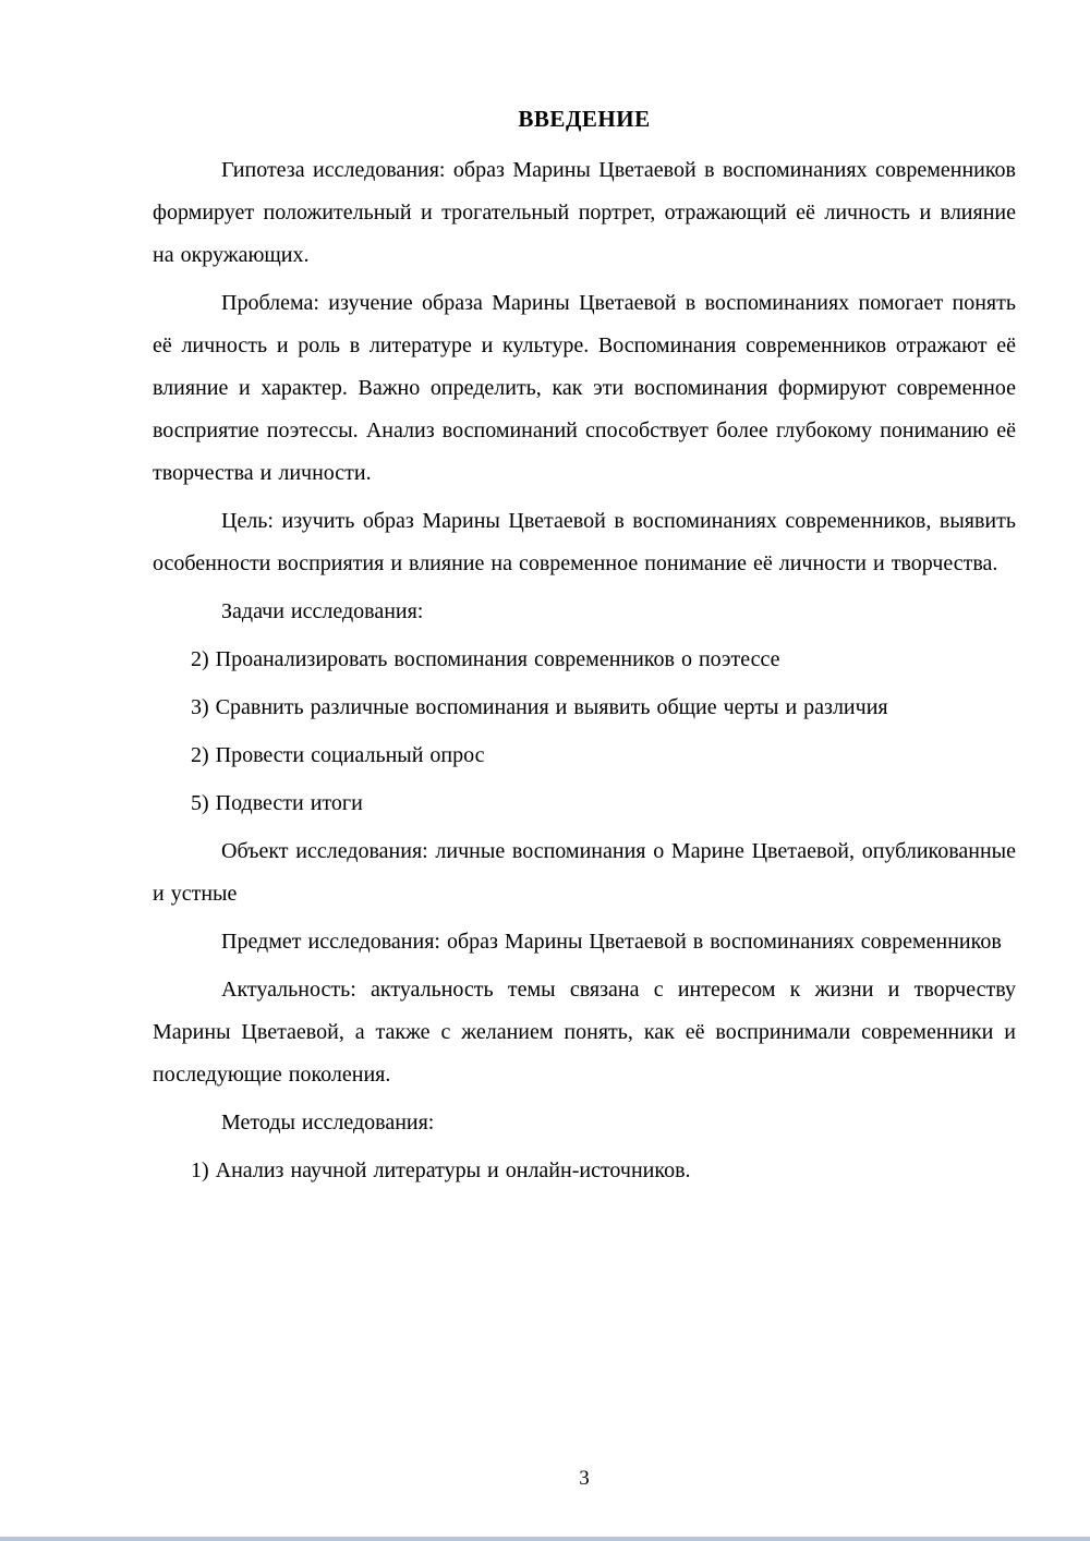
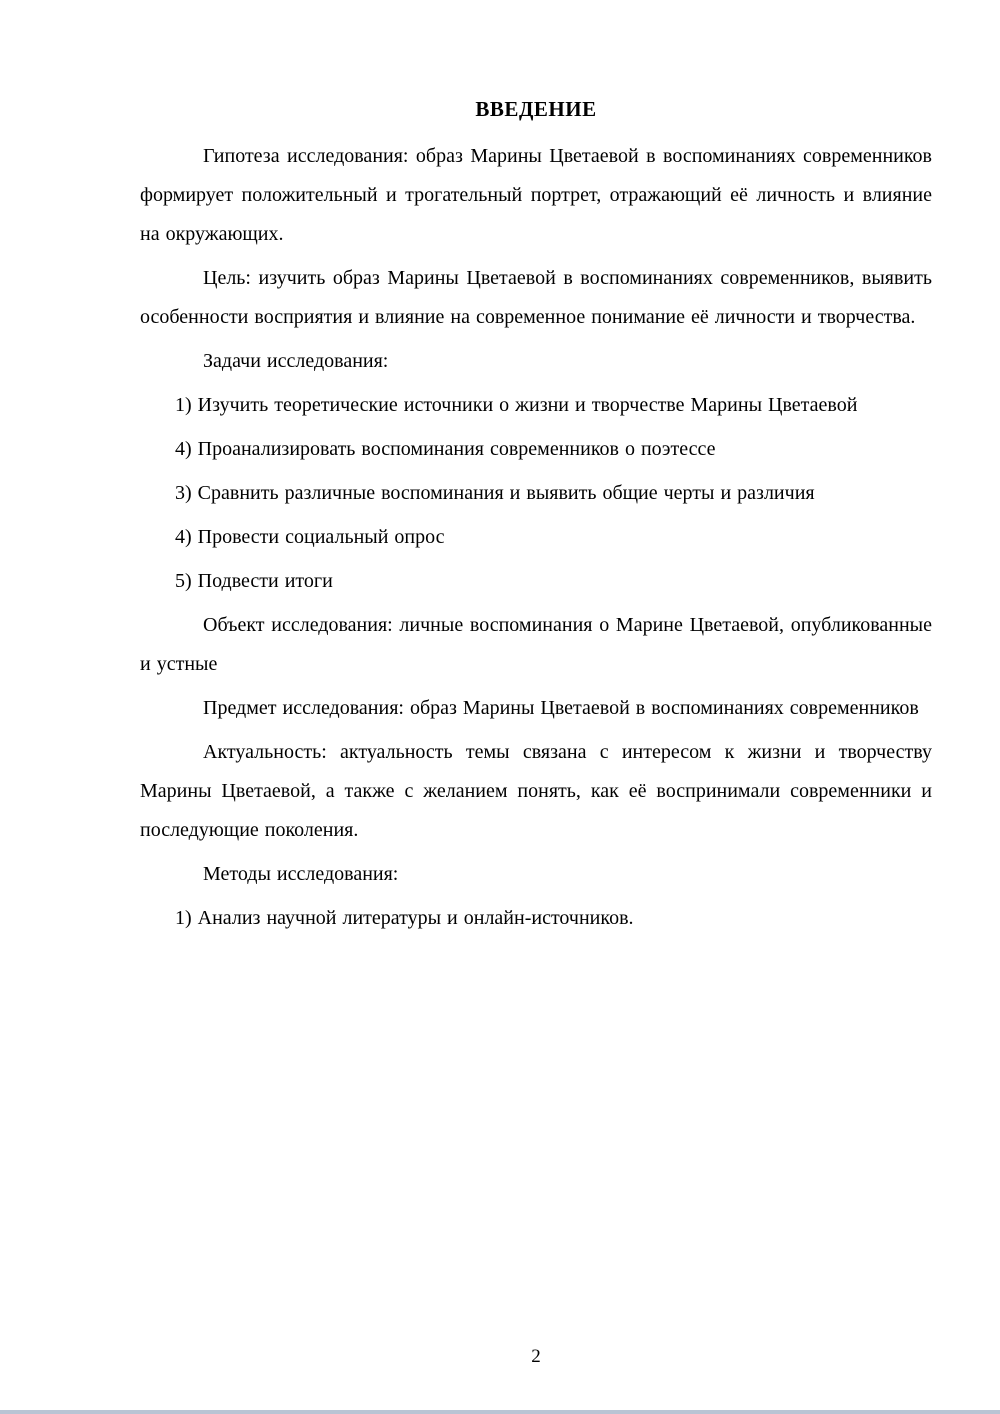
  ВВЕДЕНИЕ
  Гипотеза исследования: образ Марины Цветаевой в воспоминаниях современников формирует положительный и трогательный портрет, отражающий её личность и влияние на окружающих.
- Проблема: изучение образа Марины Цветаевой в воспоминаниях помогает понять её личность и роль в литературе и культуре. Воспоминания современников отражают её влияние и характер. Важно определить, как эти воспоминания формируют современное восприятие поэтессы. Анализ воспоминаний способствует более глубокому пониманию её творчества и личности.
  Цель: изучить образ Марины Цветаевой в воспоминаниях современников, выявить особенности восприятия и влияние на современное понимание её личности и творчества.
  Задачи исследования:
+ 1) Изучить теоретические источники о жизни и творчестве Марины Цветаевой
- 2) Проанализировать воспоминания современников о поэтессе
+ 4) Проанализировать воспоминания современников о поэтессе
  3) Сравнить различные воспоминания и выявить общие черты и различия
- 2) Провести социальный опрос
+ 4) Провести социальный опрос
  5) Подвести итоги
  Объект исследования: личные воспоминания о Марине Цветаевой, опубликованные и устные
  Предмет исследования: образ Марины Цветаевой в воспоминаниях современников
  Актуальность: актуальность темы связана с интересом к жизни и творчеству Марины Цветаевой, а также с желанием понять, как её воспринимали современники и последующие поколения.
  Методы исследования:
  1) Анализ научной литературы и онлайн-источников.
- 3
+ 2
